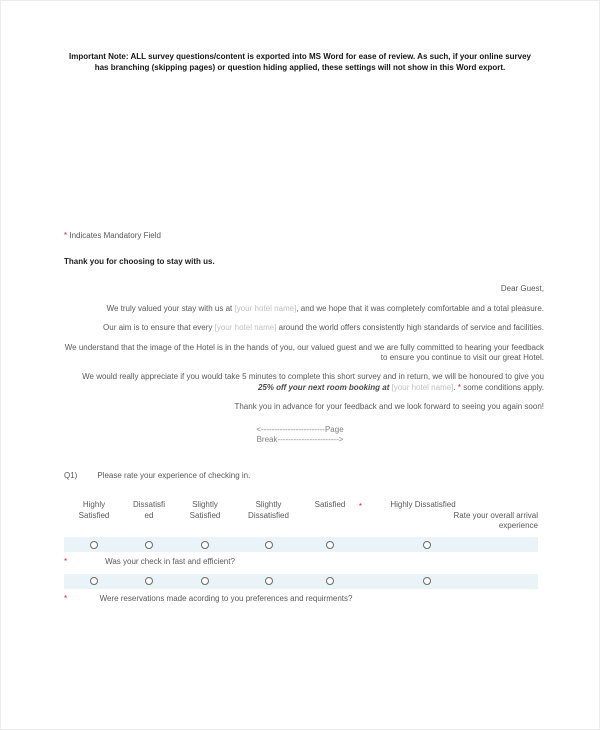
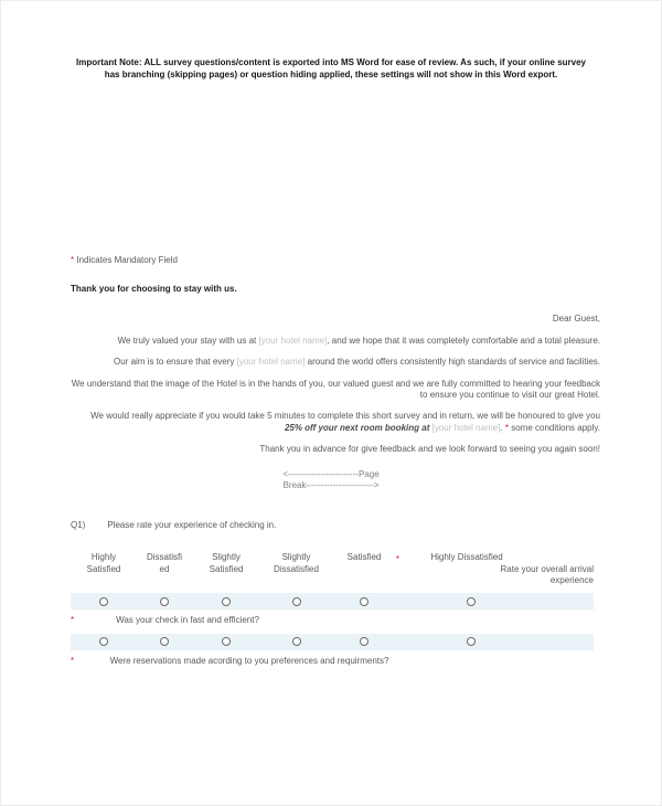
  Important Note: ALL survey questions/content is exported into MS Word for ease of review. As such, if your online survey has branching (skipping pages) or question hiding applied, these settings will not show in this Word export.
  * Indicates Mandatory Field
  Thank you for choosing to stay with us.
  Dear Guest,
  We truly valued your stay with us at [your hotel name], and we hope that it was completely comfortable and a total pleasure.
  Our aim is to ensure that every [your hotel name] around the world offers consistently high standards of service and facilities.
  We understand that the image of the Hotel is in the hands of you, our valued guest and we are fully committed to hearing your feedback to ensure you continue to visit our great Hotel.
  We would really appreciate if you would take 5 minutes to complete this short survey and in return, we will be honoured to give you 25% off your next room booking at [your hotel name]. * some conditions apply.
- Thank you in advance for your feedback and we look forward to seeing you again soon!
+ Thank you in advance for give feedback and we look forward to seeing you again soon!
  <------------------------Page
  Break----------------------->
  Q1)
  Please rate your experience of checking in.
  Highly Satisfied
  Dissatisfied
  Slightly Satisfied
  Slightly Dissatisfied
  Satisfied
  *
  Highly Dissatisfied
  Rate your overall arrival experience
  *
  Was your check in fast and efficient?
  *
  Were reservations made acording to you preferences and requirments?
